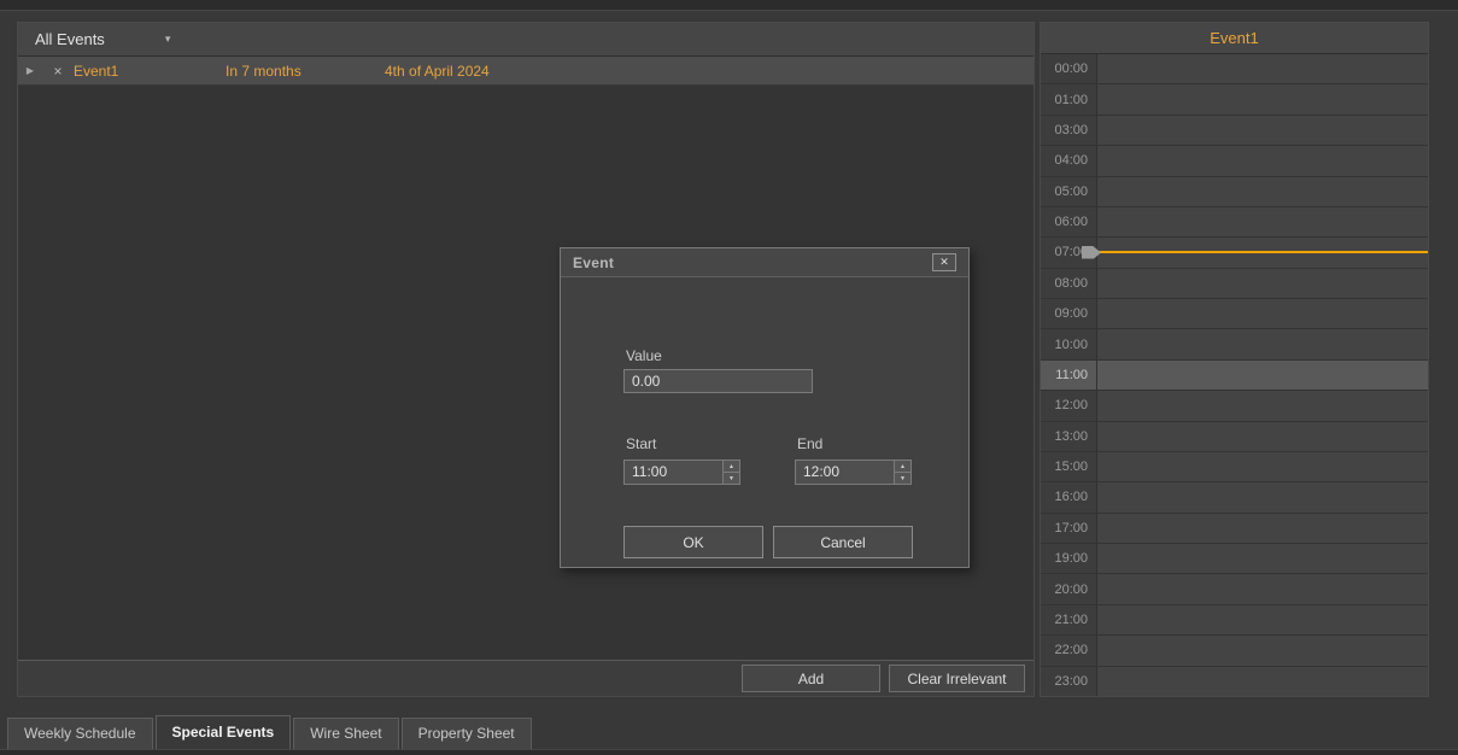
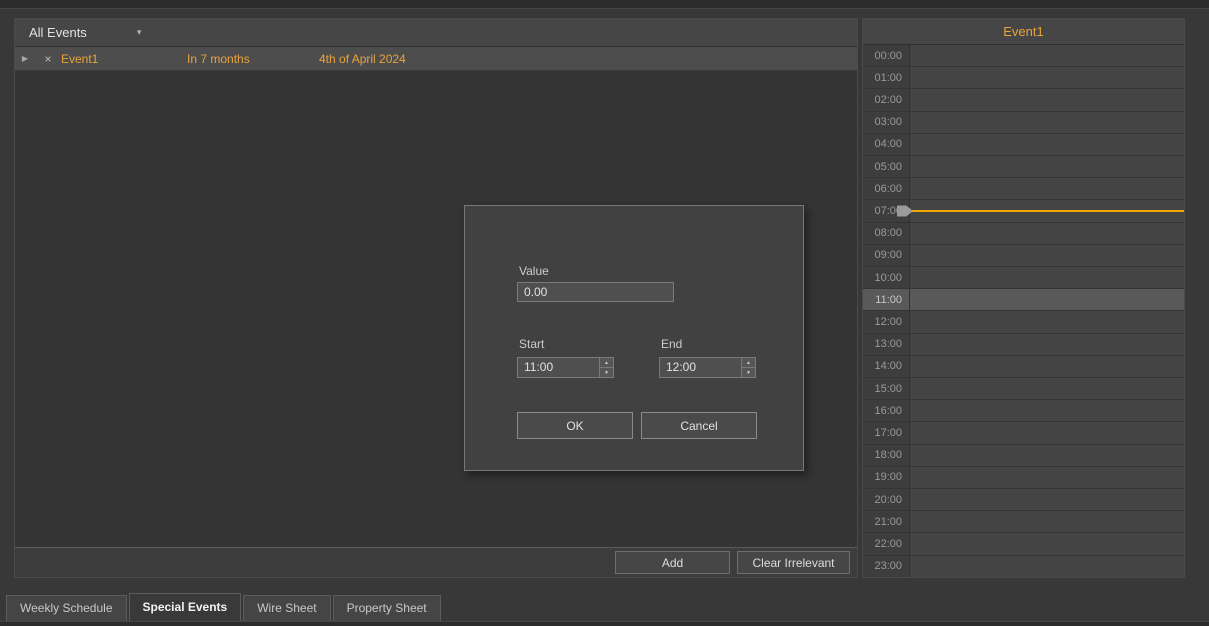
  All Events
  ▾
  ▶
  ×
  Event1
  In 7 months
  4th of April 2024
  Add
  Clear Irrelevant
  Event1
  00:00
  01:00
+ 02:00
  03:00
  04:00
  05:00
  06:00
  07:0
  08:00
  09:00
  10:00
  11:00
  12:00
  13:00
+ 14:00
  15:00
  16:00
  17:00
+ 18:00
  19:00
  20:00
  21:00
  22:00
  23:00
- Event
- ✕
  Value
  0.00
  Start
  End
  11:00
  12:00
  OK
  Cancel
  Weekly Schedule
  Special Events
  Wire Sheet
  Property Sheet
